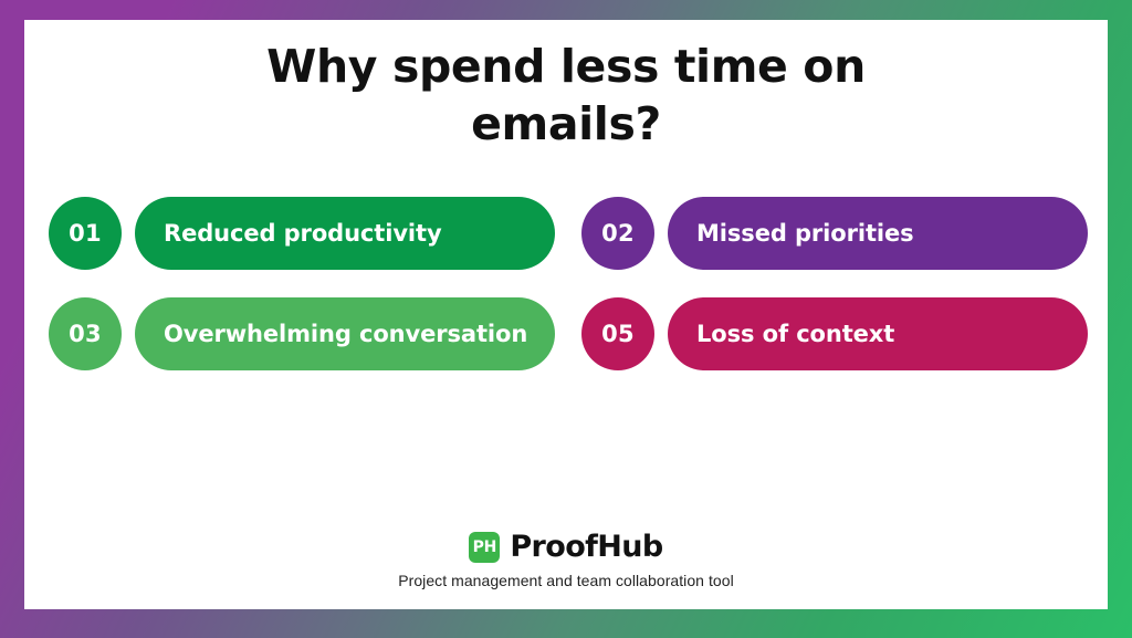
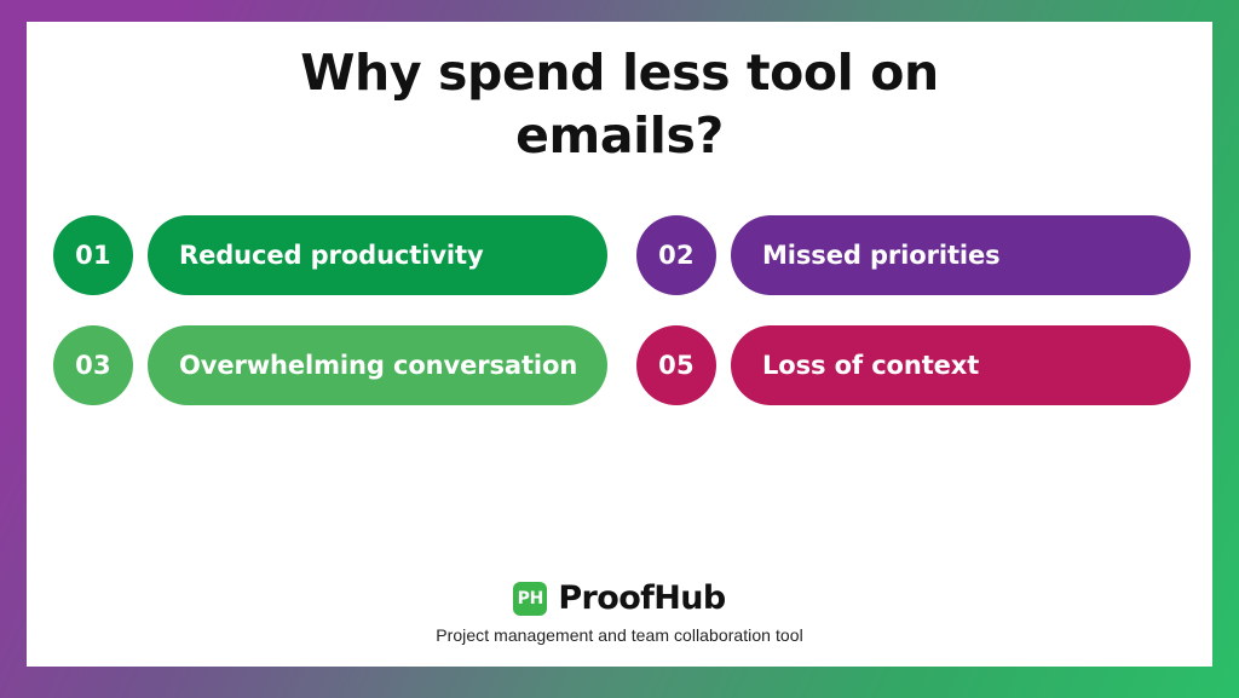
- Why spend less time on
+ Why spend less tool on
  emails?
  01
  Reduced productivity
  02
  Missed priorities
  03
  Overwhelming conversation
  05
  Loss of context
  PH
  ProofHub
  Project management and team collaboration tool
